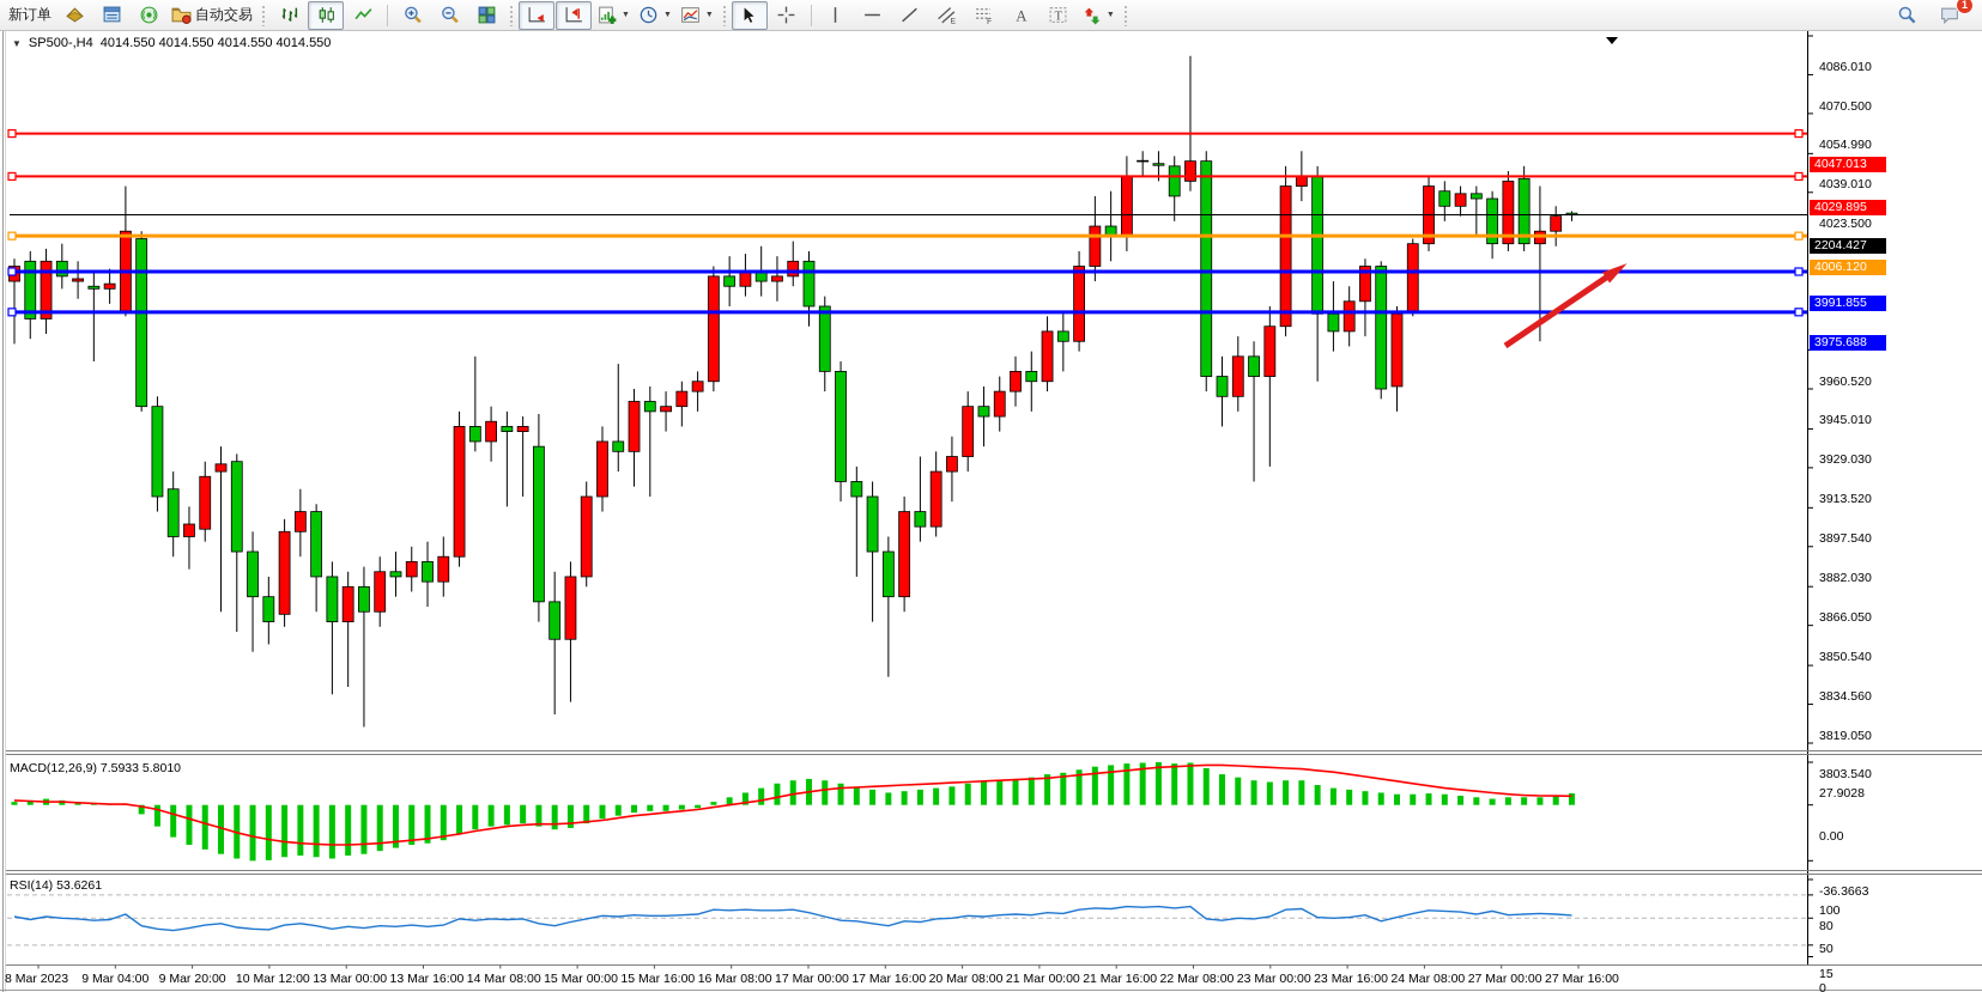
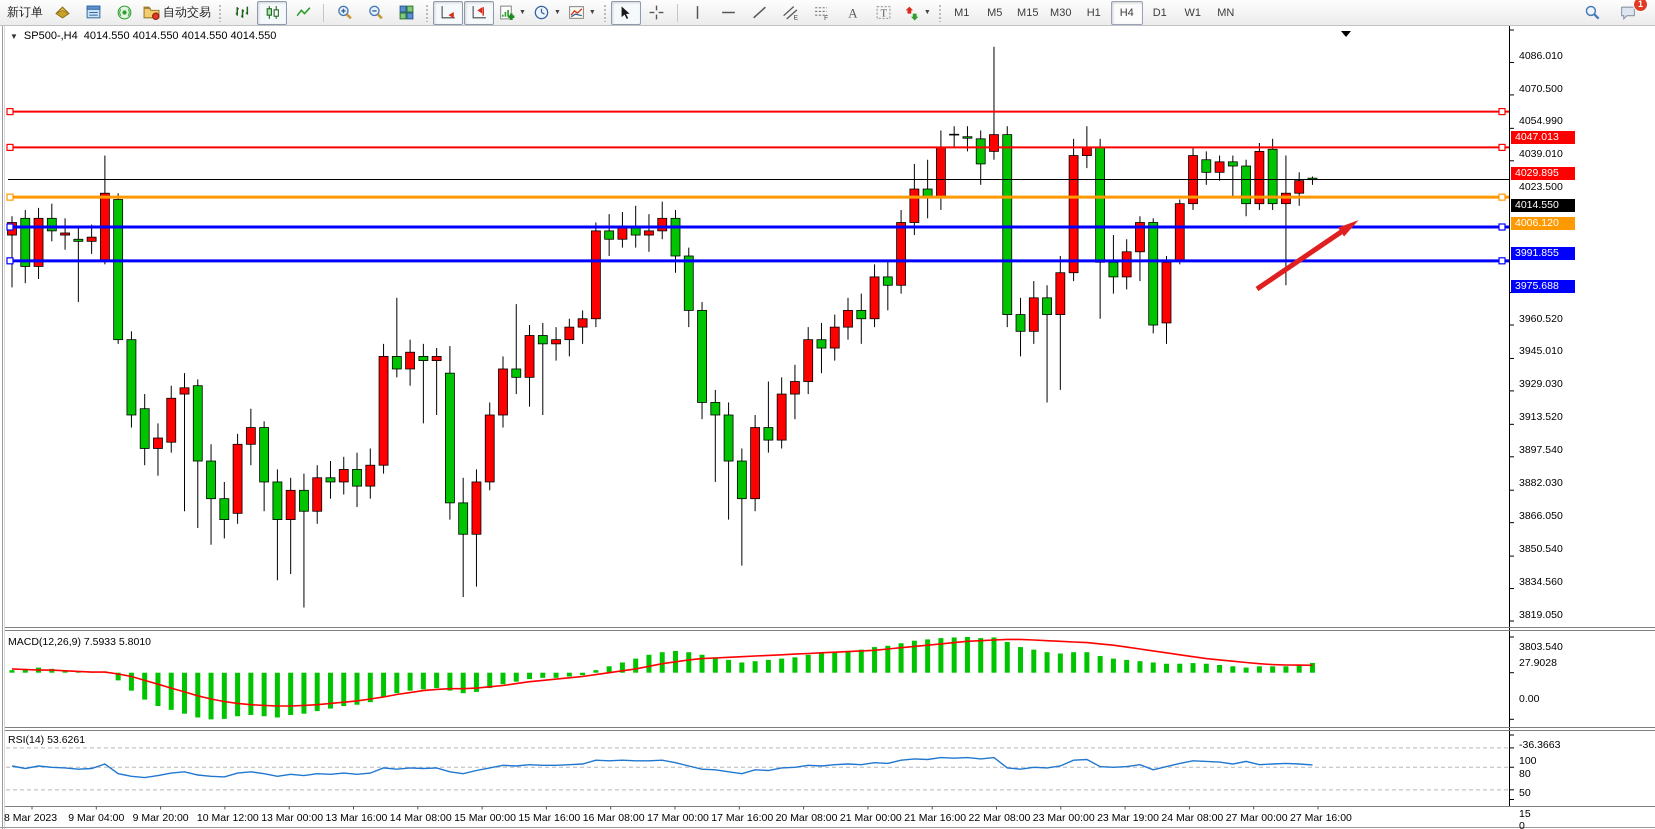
  新订单
  自动交易
  A
  T
+ M1
+ M5
+ M15
+ M30
+ H1
+ H4
+ D1
+ W1
+ MN
  1
  ▼
  SP500-,H4
  4014.550 4014.550 4014.550 4014.550
  MACD(12,26,9) 7.5933 5.8010
  RSI(14) 53.6261
  4086.010
  4070.500
  4054.990
  4039.010
  4023.500
  3960.520
  3945.010
  3929.030
  3913.520
  3897.540
  3882.030
  3866.050
  3850.540
  3834.560
  3819.050
  3803.540
  4047.013
  4029.895
- 2204.427
+ 4014.550
  4006.120
  3991.855
  3975.688
  27.9028
  0.00
  -36.3663
  100
  80
  50
  15
  0
  8 Mar 2023
  9 Mar 04:00
  9 Mar 20:00
  10 Mar 12:00
  13 Mar 00:00
  13 Mar 16:00
  14 Mar 08:00
  15 Mar 00:00
  15 Mar 16:00
  16 Mar 08:00
  17 Mar 00:00
  17 Mar 16:00
  20 Mar 08:00
  21 Mar 00:00
  21 Mar 16:00
  22 Mar 08:00
  23 Mar 00:00
- 23 Mar 16:00
+ 23 Mar 19:00
  24 Mar 08:00
  27 Mar 00:00
  27 Mar 16:00
